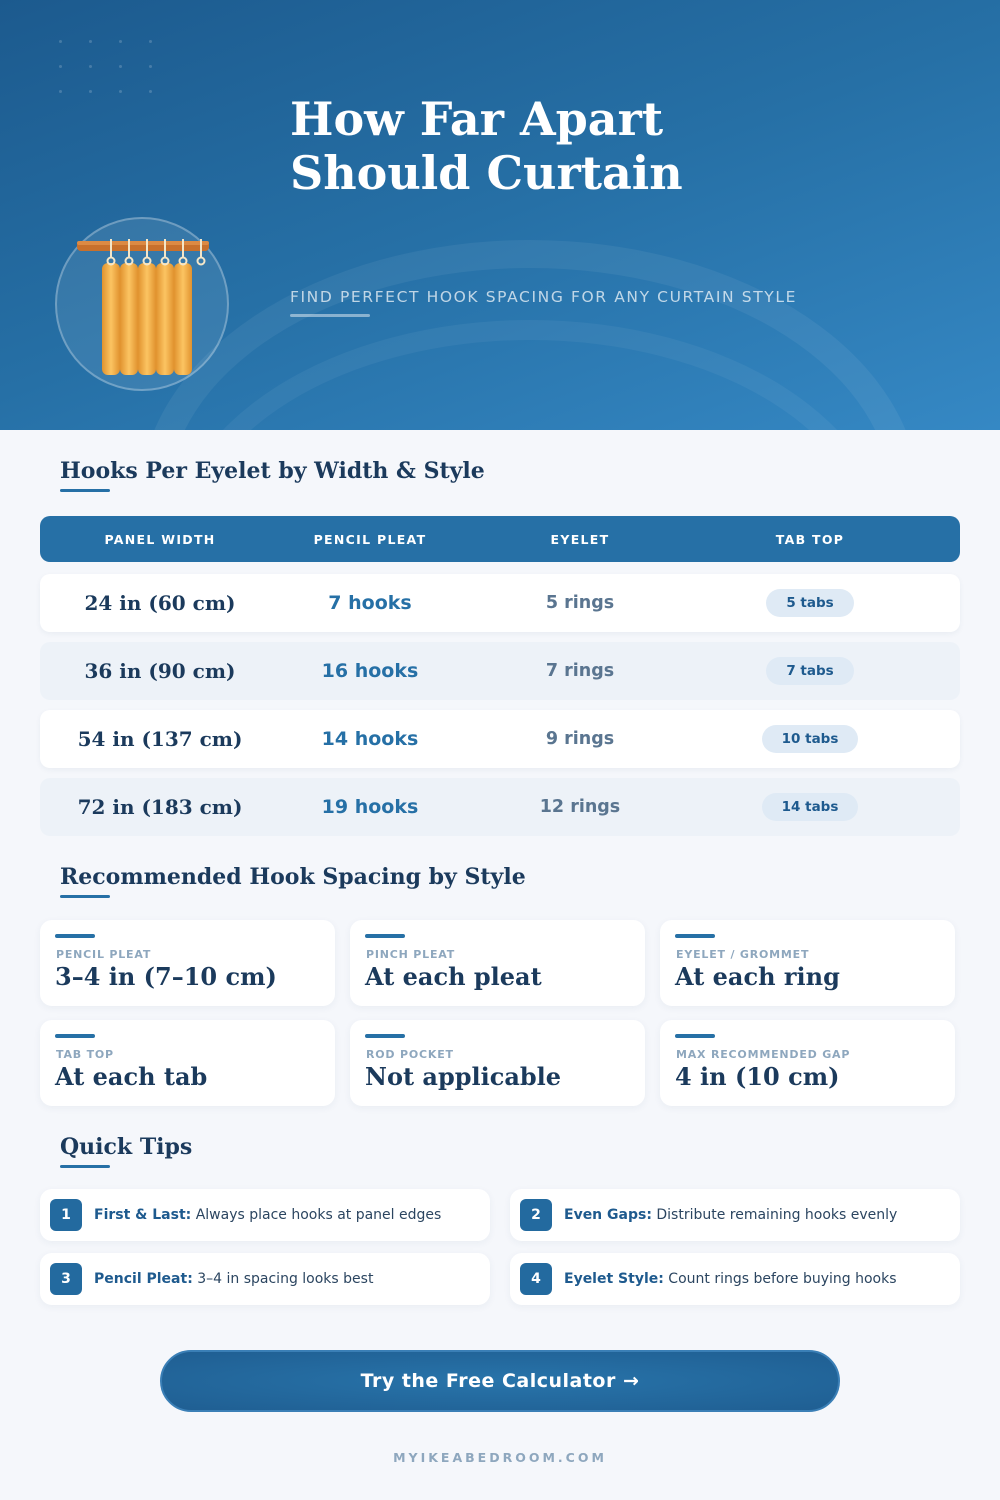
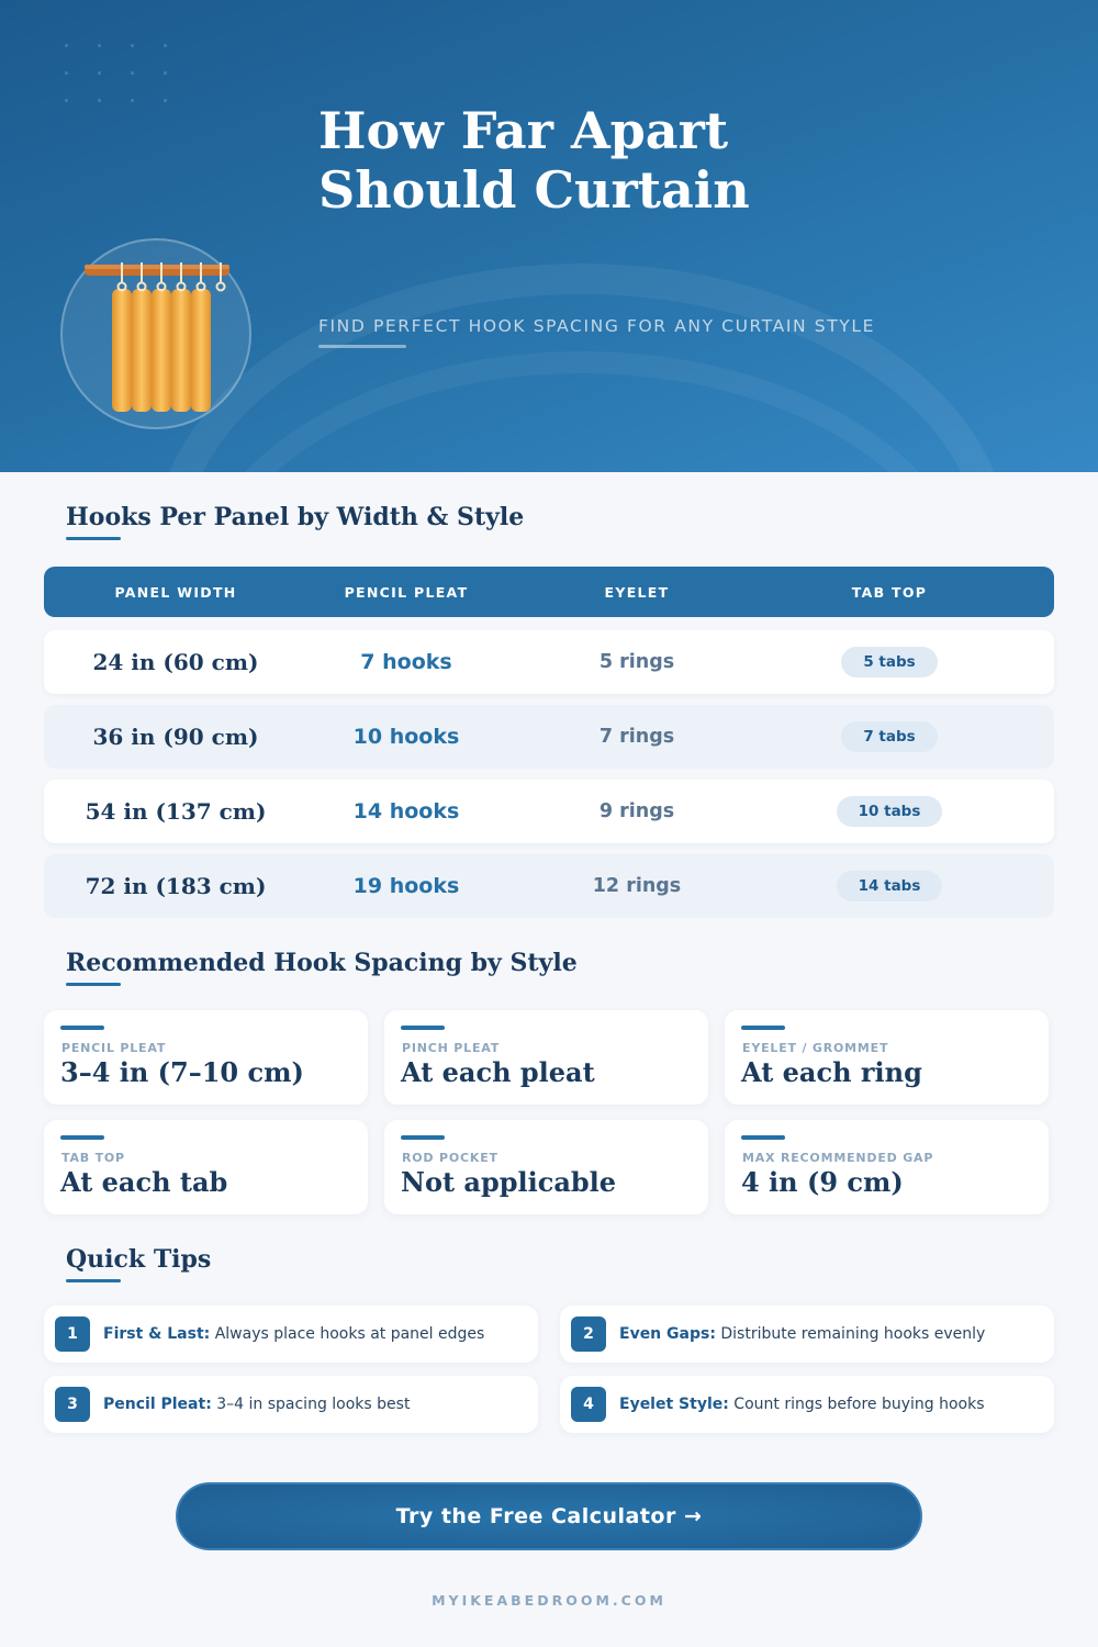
  How Far Apart
  Should Curtain
  FIND PERFECT HOOK SPACING FOR ANY CURTAIN STYLE
- Hooks Per Eyelet by Width & Style
+ Hooks Per Panel by Width & Style
  PANEL WIDTH
  PENCIL PLEAT
  EYELET
  TAB TOP
  24 in (60 cm)
  7 hooks
  5 rings
  5 tabs
  36 in (90 cm)
- 16 hooks
+ 10 hooks
  7 rings
  7 tabs
  54 in (137 cm)
  14 hooks
  9 rings
  10 tabs
  72 in (183 cm)
  19 hooks
  12 rings
  14 tabs
  Recommended Hook Spacing by Style
  PENCIL PLEAT
  3–4 in (7–10 cm)
  PINCH PLEAT
  At each pleat
  EYELET / GROMMET
  At each ring
  TAB TOP
  At each tab
  ROD POCKET
  Not applicable
  MAX RECOMMENDED GAP
- 4 in (10 cm)
+ 4 in (9 cm)
  Quick Tips
  1
  First & Last: Always place hooks at panel edges
  2
  Even Gaps: Distribute remaining hooks evenly
  3
  Pencil Pleat: 3–4 in spacing looks best
  4
  Eyelet Style: Count rings before buying hooks
  Try the Free Calculator →
  MYIKEABEDROOM.COM
